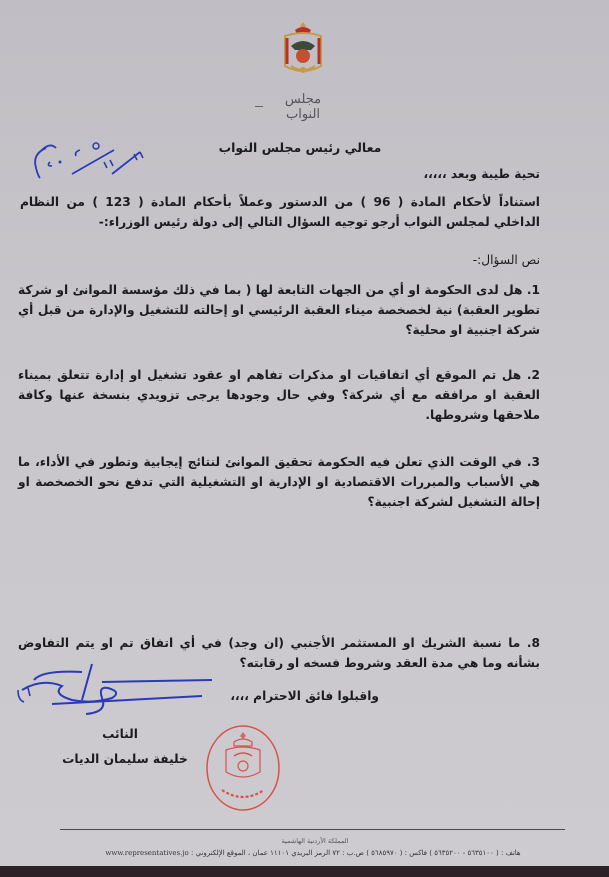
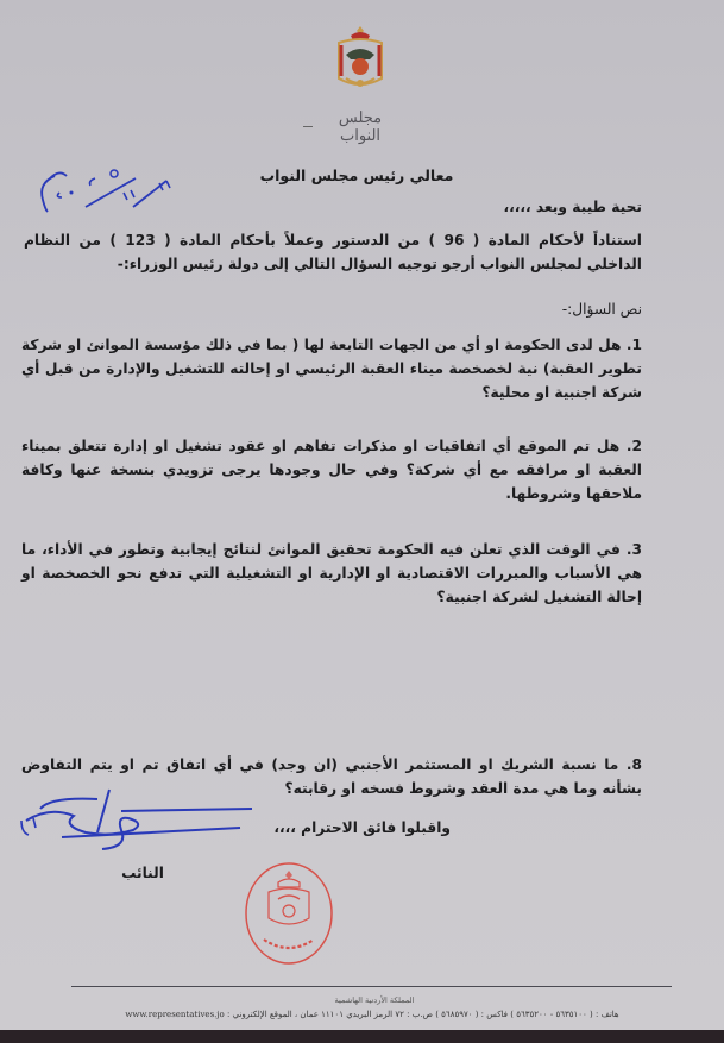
  مجلس النواب
  معالي رئيس مجلس النواب
  تحية طيبة وبعد ،،،،،
  استناداً لأحكام المادة ( 96 ) من الدستور وعملاً بأحكام المادة ( 123 ) من النظام الداخلي لمجلس النواب أرجو توجيه السؤال التالي إلى دولة رئيس الوزراء:-
  نص السؤال:-
  1. هل لدى الحكومة او أي من الجهات التابعة لها ( بما في ذلك مؤسسة الموانئ او شركة تطوير العقبة) نية لخصخصة ميناء العقبة الرئيسي او إحالته للتشغيل والإدارة من قبل أي شركة اجنبية او محلية؟
  2. هل تم الموقع أي اتفاقيات او مذكرات تفاهم او عقود تشغيل او إدارة تتعلق بميناء العقبة او مرافقه مع أي شركة؟ وفي حال وجودها يرجى تزويدي بنسخة عنها وكافة ملاحقها وشروطها.
  3. في الوقت الذي تعلن فيه الحكومة تحقيق الموانئ لنتائج إيجابية وتطور في الأداء، ما هي الأسباب والمبررات الاقتصادية او الإدارية او التشغيلية التي تدفع نحو الخصخصة او إحالة التشغيل لشركة اجنبية؟
  8. ما نسبة الشريك او المستثمر الأجنبي (ان وجد) في أي اتفاق تم او يتم التفاوض بشأنه وما هي مدة العقد وشروط فسخه او رقابته؟
  واقبلوا فائق الاحترام ،،،،
  النائب
- خليفة سليمان الديات
  المملكة الأردنية الهاشمية
  هاتف : ( ٥٦٣٥١٠٠ - ٥٦٣٥٢٠٠ ) فاكس : ( ٥٦٨٥٩٧٠ ) ص.ب : ٧٢ الرمز البريدي ١١١٠١ عمان ، الموقع الإلكتروني : www.representatives.jo
